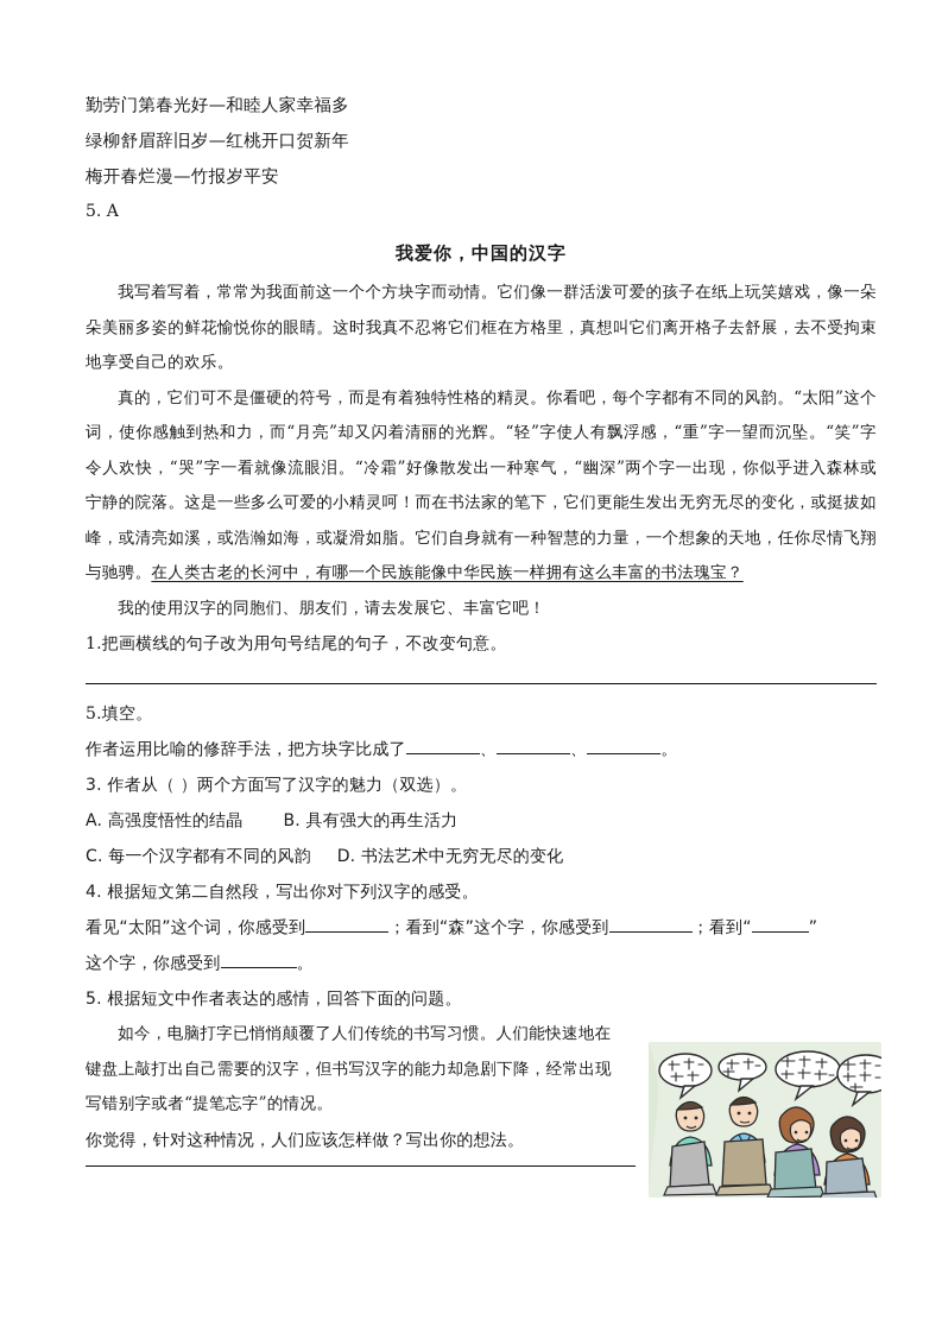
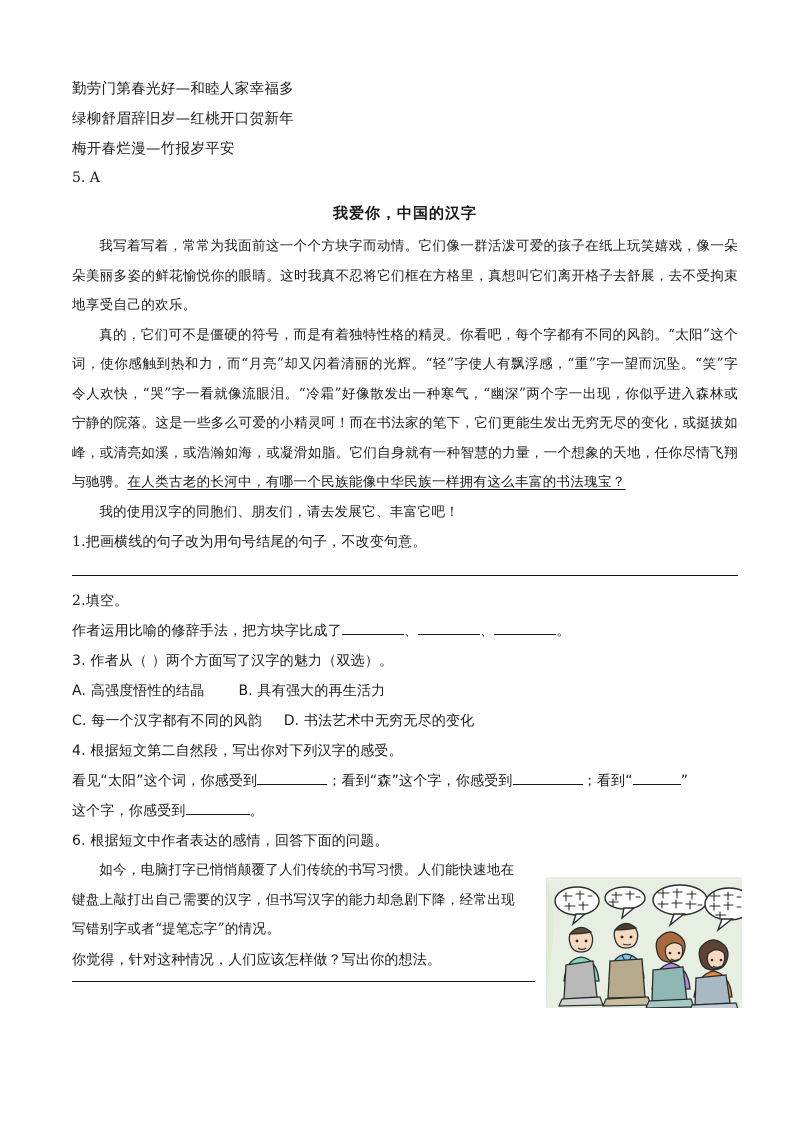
  勤劳门第春光好—和睦人家幸福多
  绿柳舒眉辞旧岁—红桃开口贺新年
  梅开春烂漫—竹报岁平安
  5. A
  我爱你，中国的汉字
  我写着写着，常常为我面前这一个个方块字而动情。它们像一群活泼可爱的孩子在纸上玩笑嬉戏，像一朵朵美丽多姿的鲜花愉悦你的眼睛。这时我真不忍将它们框在方格里，真想叫它们离开格子去舒展，去不受拘束地享受自己的欢乐。
  真的，它们可不是僵硬的符号，而是有着独特性格的精灵。你看吧，每个字都有不同的风韵。“太阳”这个词，使你感触到热和力，而“月亮”却又闪着清丽的光辉。“轻”字使人有飘浮感，“重”字一望而沉坠。“笑”字令人欢快，“哭”字一看就像流眼泪。“冷霜”好像散发出一种寒气，“幽深”两个字一出现，你似乎进入森林或宁静的院落。这是一些多么可爱的小精灵呵！而在书法家的笔下，它们更能生发出无穷无尽的变化，或挺拔如峰，或清亮如溪，或浩瀚如海，或凝滑如脂。它们自身就有一种智慧的力量，一个想象的天地，任你尽情飞翔与驰骋。在人类古老的长河中，有哪一个民族能像中华民族一样拥有这么丰富的书法瑰宝？
  我的使用汉字的同胞们、朋友们，请去发展它、丰富它吧！
  1.把画横线的句子改为用句号结尾的句子，不改变句意。
- 5.填空。
+ 2.填空。
  作者运用比喻的修辞手法，把方块字比成了 、 、 。
  3. 作者从（ ）两个方面写了汉字的魅力（双选）。
  A. 高强度悟性的结晶 B. 具有强大的再生活力
  C. 每一个汉字都有不同的风韵 D. 书法艺术中无穷无尽的变化
  4. 根据短文第二自然段，写出你对下列汉字的感受。
  看见“太阳”这个词，你感受到 ；看到“森”这个字，你感受到 ；看到“ ”
  这个字，你感受到 。
- 5. 根据短文中作者表达的感情，回答下面的问题。
+ 6. 根据短文中作者表达的感情，回答下面的问题。
  如今，电脑打字已悄悄颠覆了人们传统的书写习惯。人们能快速地在键盘上敲打出自己需要的汉字，但书写汉字的能力却急剧下降，经常出现写错别字或者“提笔忘字”的情况。
  你觉得，针对这种情况，人们应该怎样做？写出你的想法。
